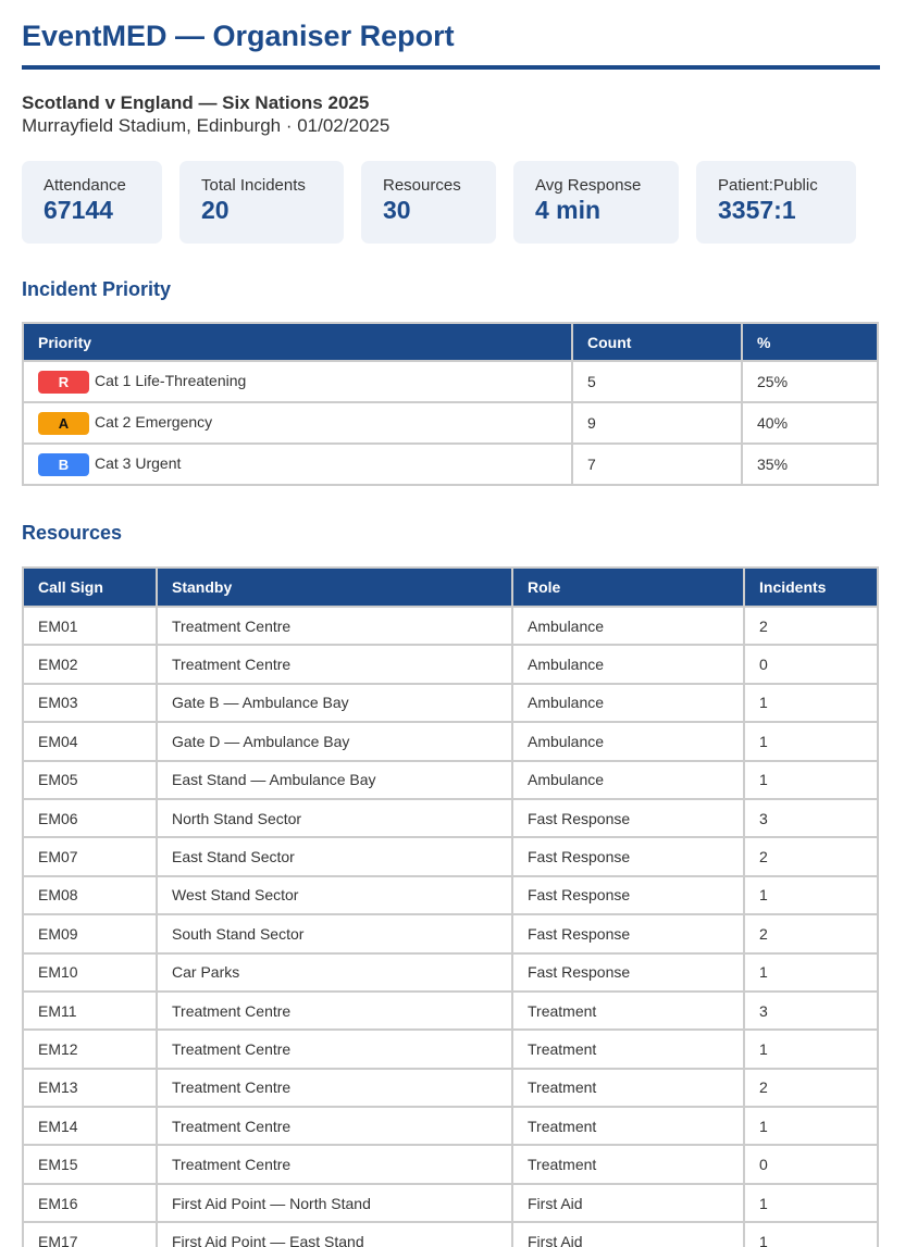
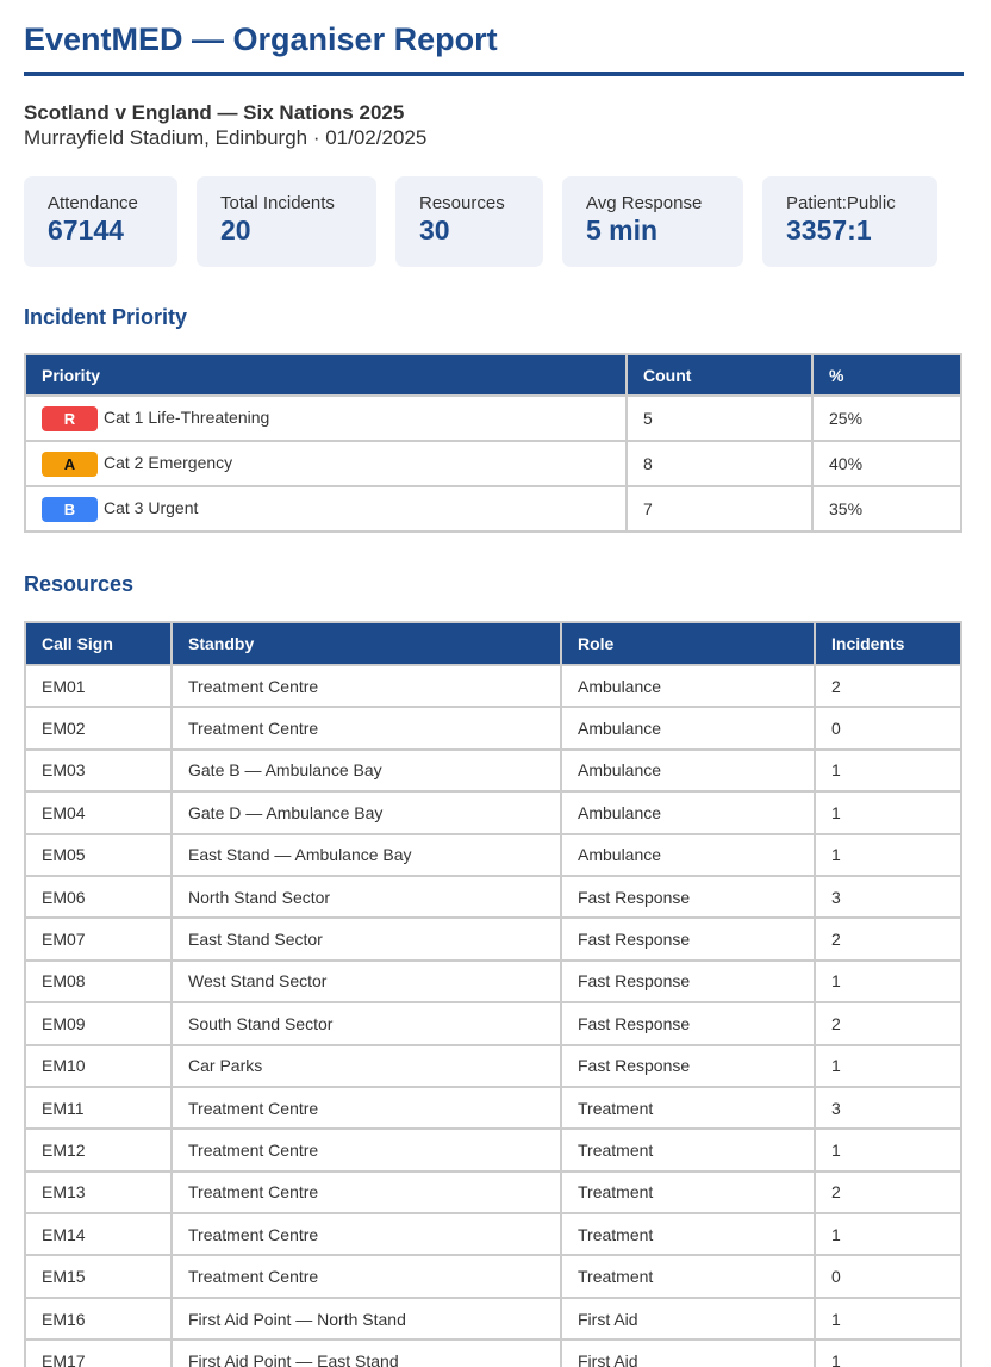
  EventMED — Organiser Report
  Scotland v England — Six Nations 2025
  Murrayfield Stadium, Edinburgh · 01/02/2025
  Attendance
  67144
  Total Incidents
  20
  Resources
  30
  Avg Response
- 4 min
+ 5 min
  Patient:Public
  3357:1
  Incident Priority
  Priority	Count	%
  R Cat 1 Life-Threatening	5	25%
- A Cat 2 Emergency	9	40%
+ A Cat 2 Emergency	8	40%
  B Cat 3 Urgent	7	35%
  Resources
  Call Sign	Standby	Role	Incidents
  EM01	Treatment Centre	Ambulance	2
  EM02	Treatment Centre	Ambulance	0
  EM03	Gate B — Ambulance Bay	Ambulance	1
  EM04	Gate D — Ambulance Bay	Ambulance	1
  EM05	East Stand — Ambulance Bay	Ambulance	1
  EM06	North Stand Sector	Fast Response	3
  EM07	East Stand Sector	Fast Response	2
  EM08	West Stand Sector	Fast Response	1
  EM09	South Stand Sector	Fast Response	2
  EM10	Car Parks	Fast Response	1
  EM11	Treatment Centre	Treatment	3
  EM12	Treatment Centre	Treatment	1
  EM13	Treatment Centre	Treatment	2
  EM14	Treatment Centre	Treatment	1
  EM15	Treatment Centre	Treatment	0
  EM16	First Aid Point — North Stand	First Aid	1
  EM17	First Aid Point — East Stand	First Aid	1
